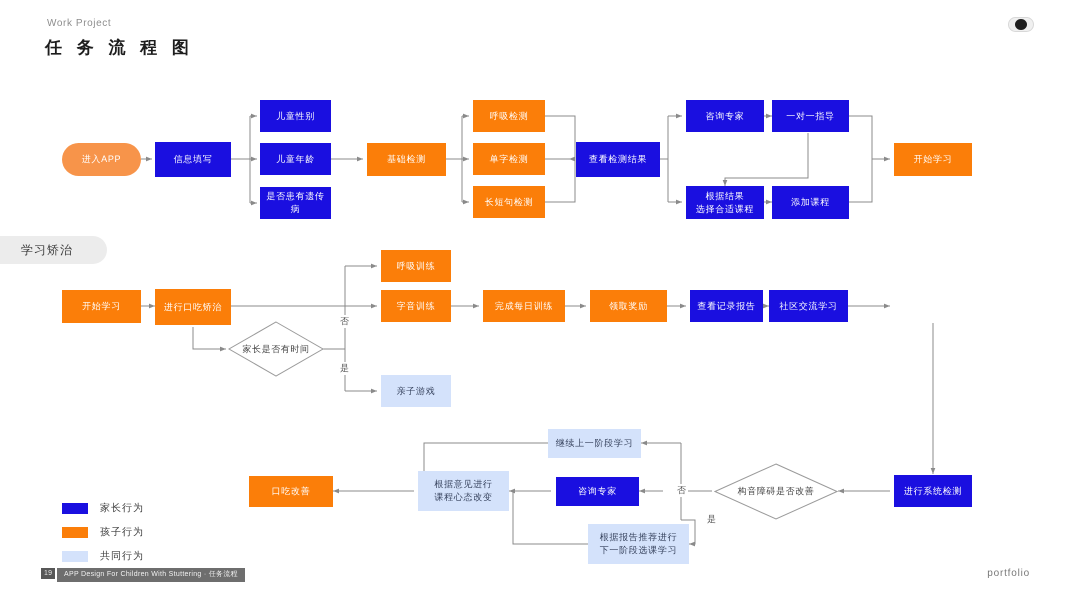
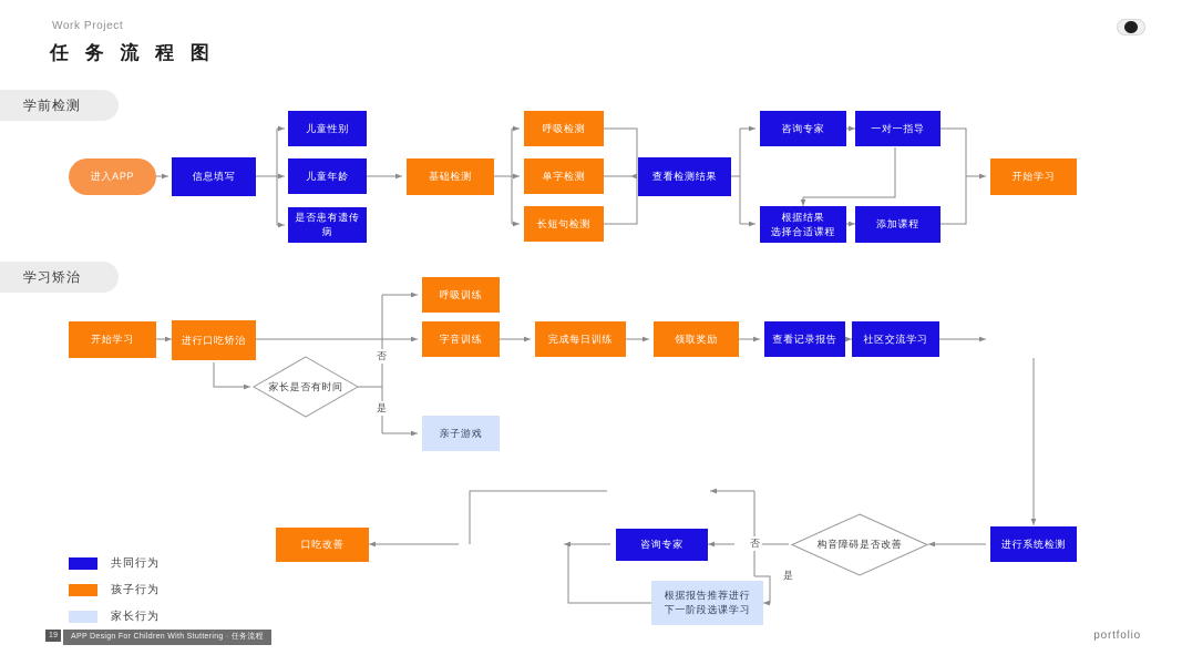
  Work Project
  任 务 流 程 图
+ 学前检测
  学习矫治
  进入APP
  信息填写
  儿童性别
  儿童年龄
  是否患有遗传病
  基础检测
  呼吸检测
  单字检测
  长短句检测
  查看检测结果
  咨询专家
  一对一指导
  根据结果
  选择合适课程
  添加课程
  开始学习
  开始学习
  进行口吃矫治
  家长是否有时间
  呼吸训练
  字音训练
  亲子游戏
  完成每日训练
  领取奖励
  查看记录报告
  社区交流学习
  进行系统检测
  构音障碍是否改善
- 继续上一阶段学习
  咨询专家
- 根据意见进行
- 课程心态改变
  根据报告推荐进行
  下一阶段选课学习
  口吃改善
  否
  是
  否
  是
- 家长行为
+ 共同行为
  孩子行为
- 共同行为
+ 家长行为
  portfolio
